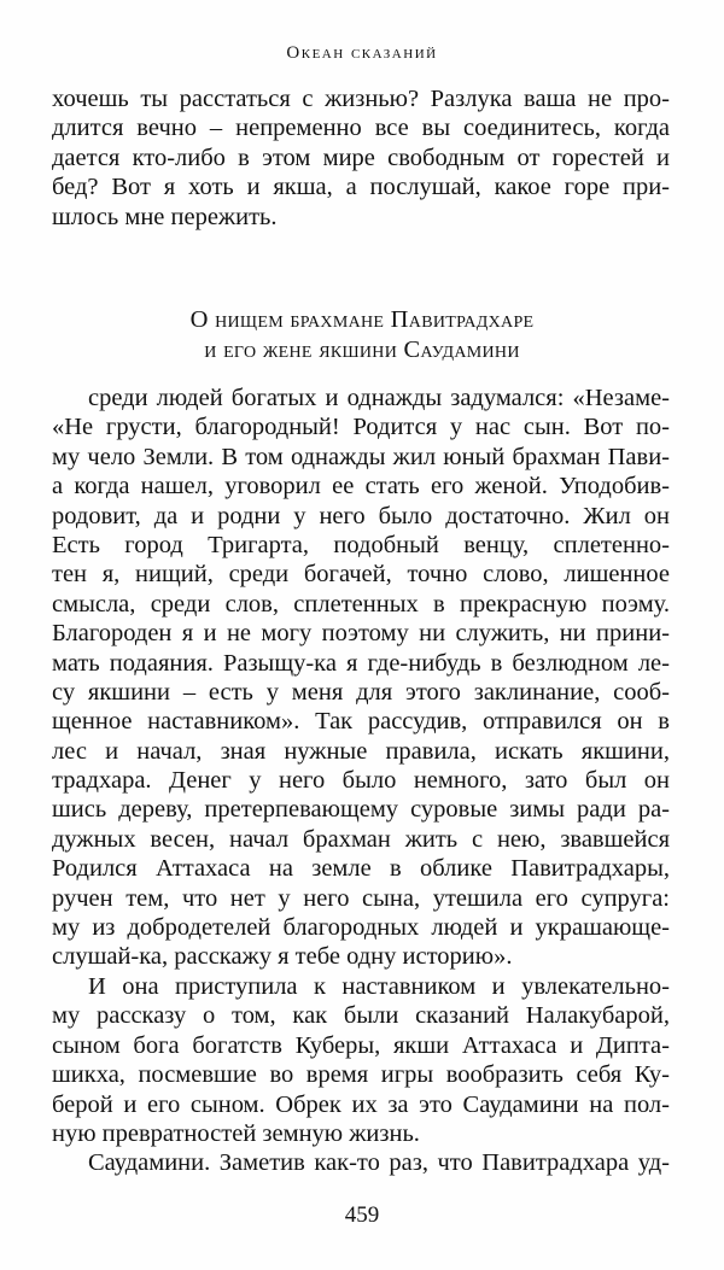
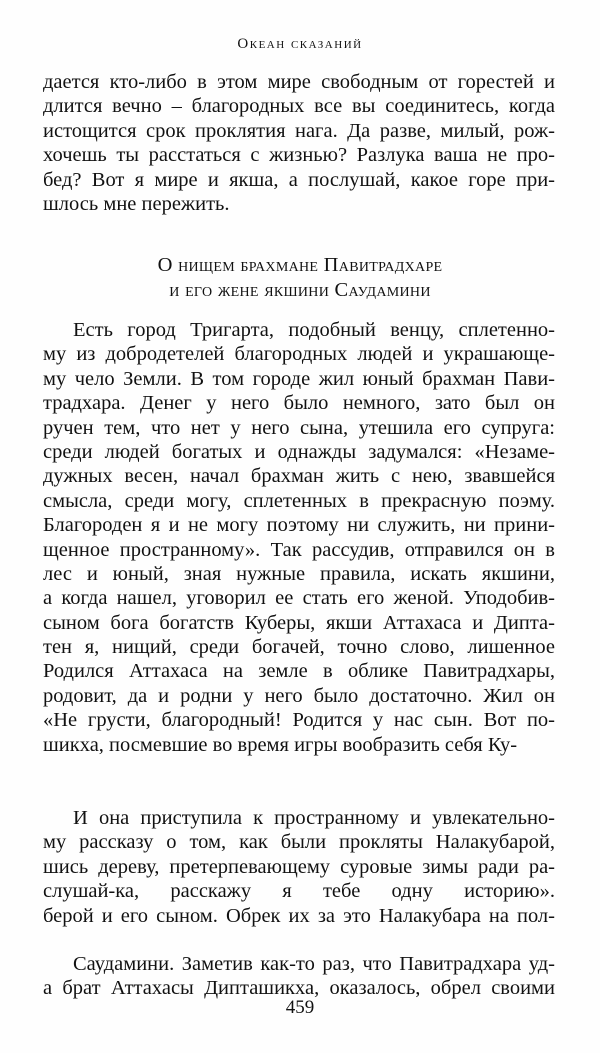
  Океан сказаний
- хочешь ты расстаться с жизнью? Разлука ваша не про-
+ дается кто-либо в этом мире свободным от горестей и
- длится вечно – непременно все вы соединитесь, когда
+ длится вечно – благородных все вы соединитесь, когда
+ истощится срок проклятия нага. Да разве, милый, рож-
- дается кто-либо в этом мире свободным от горестей и
+ хочешь ты расстаться с жизнью? Разлука ваша не про-
- бед? Вот я хоть и якша, а послушай, какое горе при-
+ бед? Вот я мире и якша, а послушай, какое горе при-
  шлось мне пережить.
  О нищем брахмане Павитрадхаре
  и его жене якшини Саудамини
- среди людей богатых и однажды задумался: «Незаме-
+ Есть город Тригарта, подобный венцу, сплетенно-
- «Не грусти, благородный! Родится у нас сын. Вот по-
+ му из добродетелей благородных людей и украшающе-
- му чело Земли. В том однажды жил юный брахман Пави-
+ му чело Земли. В том городе жил юный брахман Пави-
- а когда нашел, уговорил ее стать его женой. Уподобив-
+ традхара. Денег у него было немного, зато был он
- родовит, да и родни у него было достаточно. Жил он
+ ручен тем, что нет у него сына, утешила его супруга:
- Есть город Тригарта, подобный венцу, сплетенно-
+ среди людей богатых и однажды задумался: «Незаме-
- тен я, нищий, среди богачей, точно слово, лишенное
+ дужных весен, начал брахман жить с нею, звавшейся
- смысла, среди слов, сплетенных в прекрасную поэму.
+ смысла, среди могу, сплетенных в прекрасную поэму.
  Благороден я и не могу поэтому ни служить, ни прини-
- мать подаяния. Разыщу-ка я где-нибудь в безлюдном ле-
- су якшини – есть у меня для этого заклинание, сооб-
- щенное наставником». Так рассудив, отправился он в
+ щенное пространному». Так рассудив, отправился он в
- лес и начал, зная нужные правила, искать якшини,
+ лес и юный, зная нужные правила, искать якшини,
- традхара. Денег у него было немного, зато был он
+ а когда нашел, уговорил ее стать его женой. Уподобив-
- шись дереву, претерпевающему суровые зимы ради ра-
+ сыном бога богатств Куберы, якши Аттахаса и Дипта-
- дужных весен, начал брахман жить с нею, звавшейся
+ тен я, нищий, среди богачей, точно слово, лишенное
  Родился Аттахаса на земле в облике Павитрадхары,
- ручен тем, что нет у него сына, утешила его супруга:
+ родовит, да и родни у него было достаточно. Жил он
- му из добродетелей благородных людей и украшающе-
+ «Не грусти, благородный! Родится у нас сын. Вот по-
- слушай-ка, расскажу я тебе одну историю».
+ шикха, посмевшие во время игры вообразить себя Ку-
- И она приступила к наставником и увлекательно-
+ И она приступила к пространному и увлекательно-
- му рассказу о том, как были сказаний Налакубарой,
+ му рассказу о том, как были прокляты Налакубарой,
- сыном бога богатств Куберы, якши Аттахаса и Дипта-
+ шись дереву, претерпевающему суровые зимы ради ра-
- шикха, посмевшие во время игры вообразить себя Ку-
+ слушай-ка, расскажу я тебе одну историю».
- берой и его сыном. Обрек их за это Саудамини на пол-
+ берой и его сыном. Обрек их за это Налакубара на пол-
- ную превратностей земную жизнь.
  Саудамини. Заметив как-то раз, что Павитрадхара уд-
+ а брат Аттахасы Дипташикха, оказалось, обрел своими
  459
